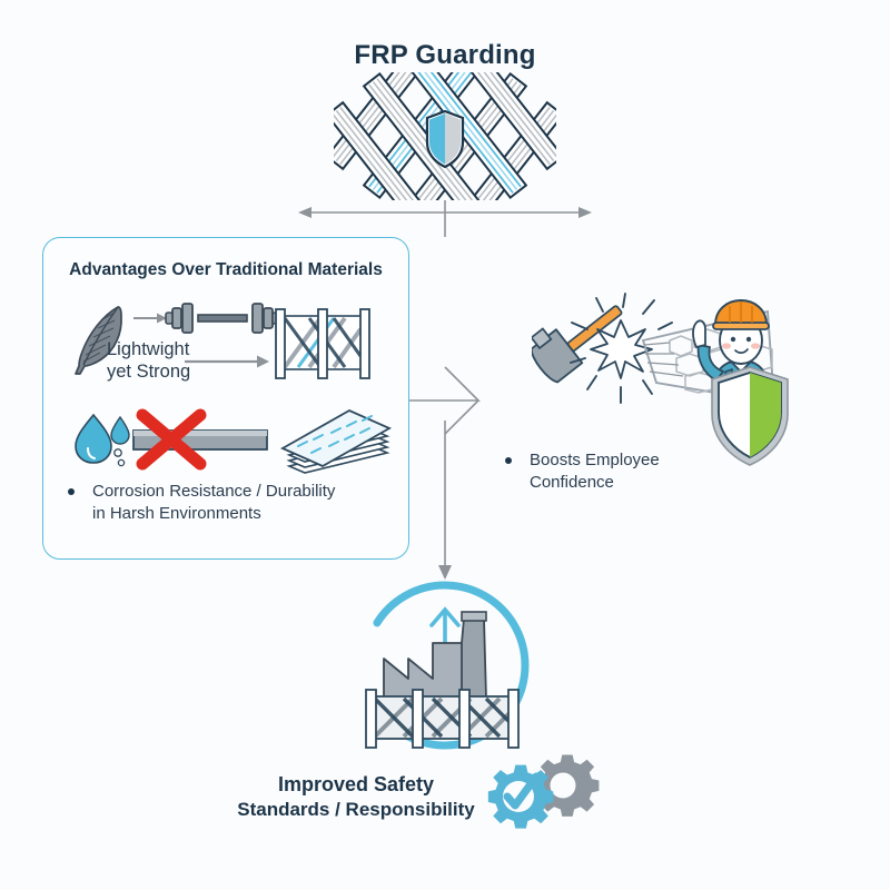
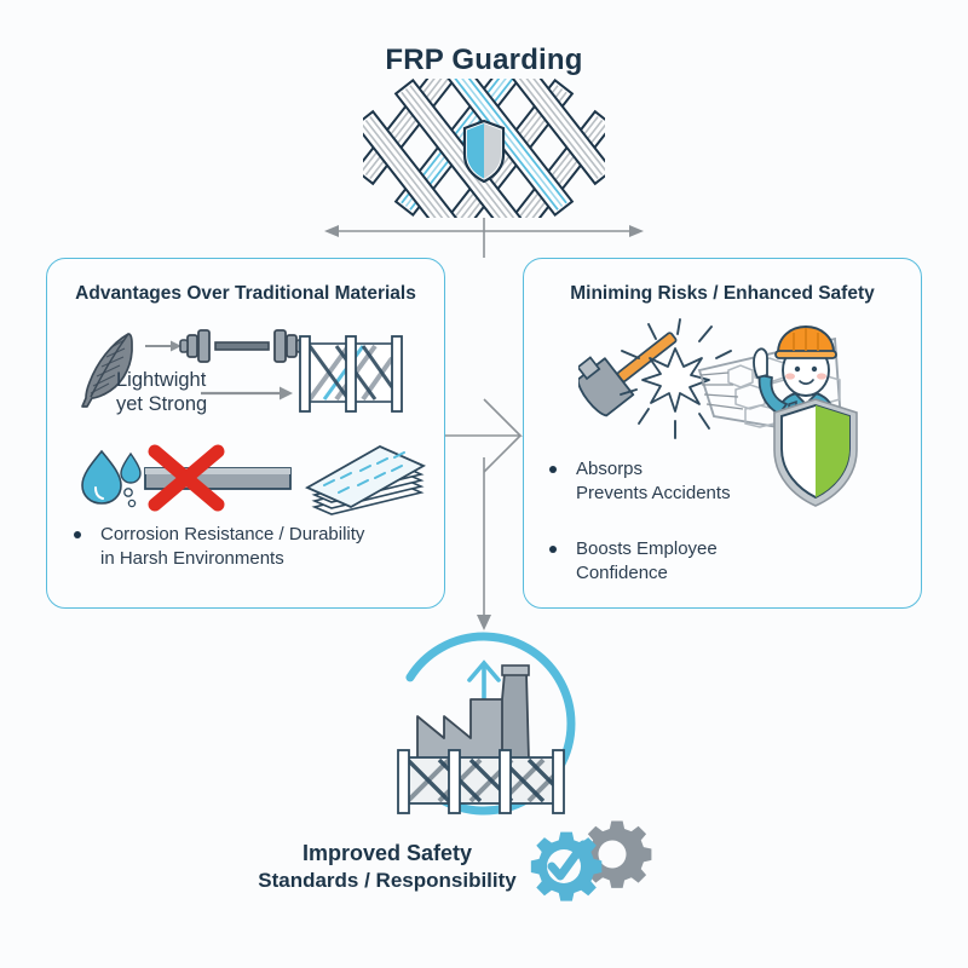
  FRP Guarding
  Advantages Over Traditional Materials
  Lightwight
  yet Strong
  Corrosion Resistance / Durability
  in Harsh Environments
+ Miniming Risks / Enhanced Safety
+ Absorps
+ Prevents Accidents
  Boosts Employee
  Confidence
  Improved Safety
  Standards / Responsibility
